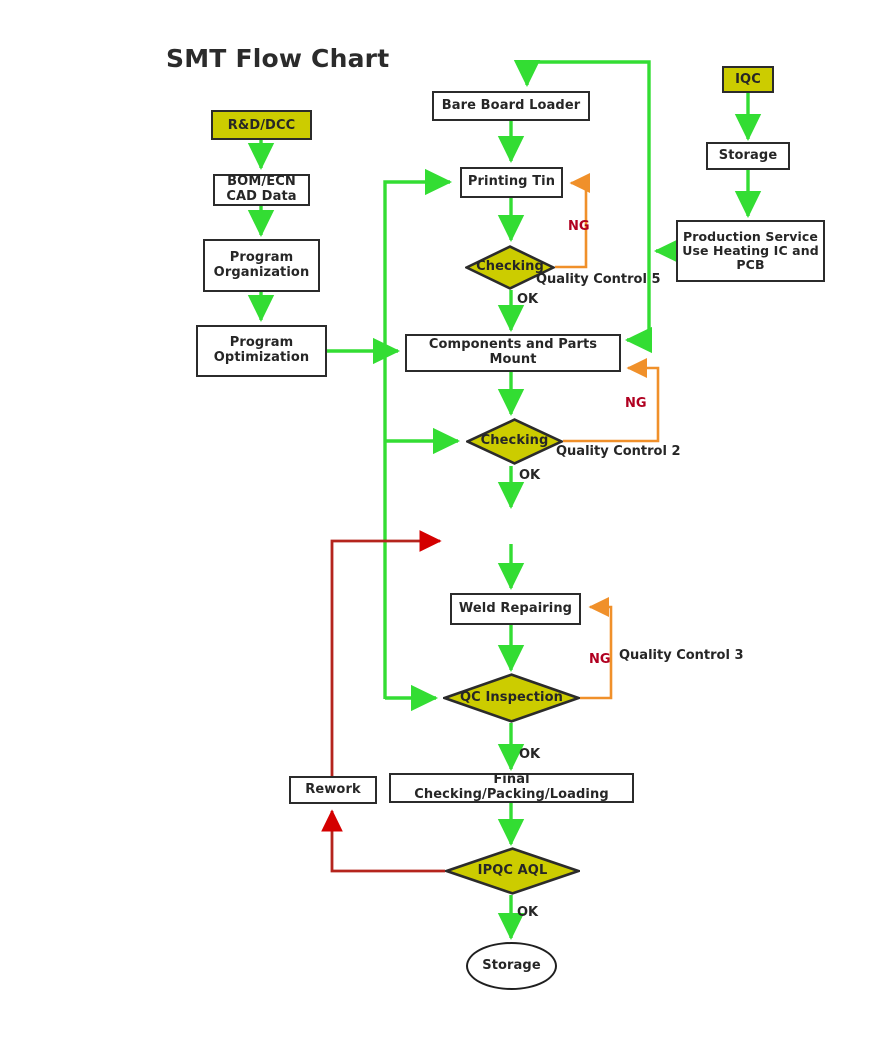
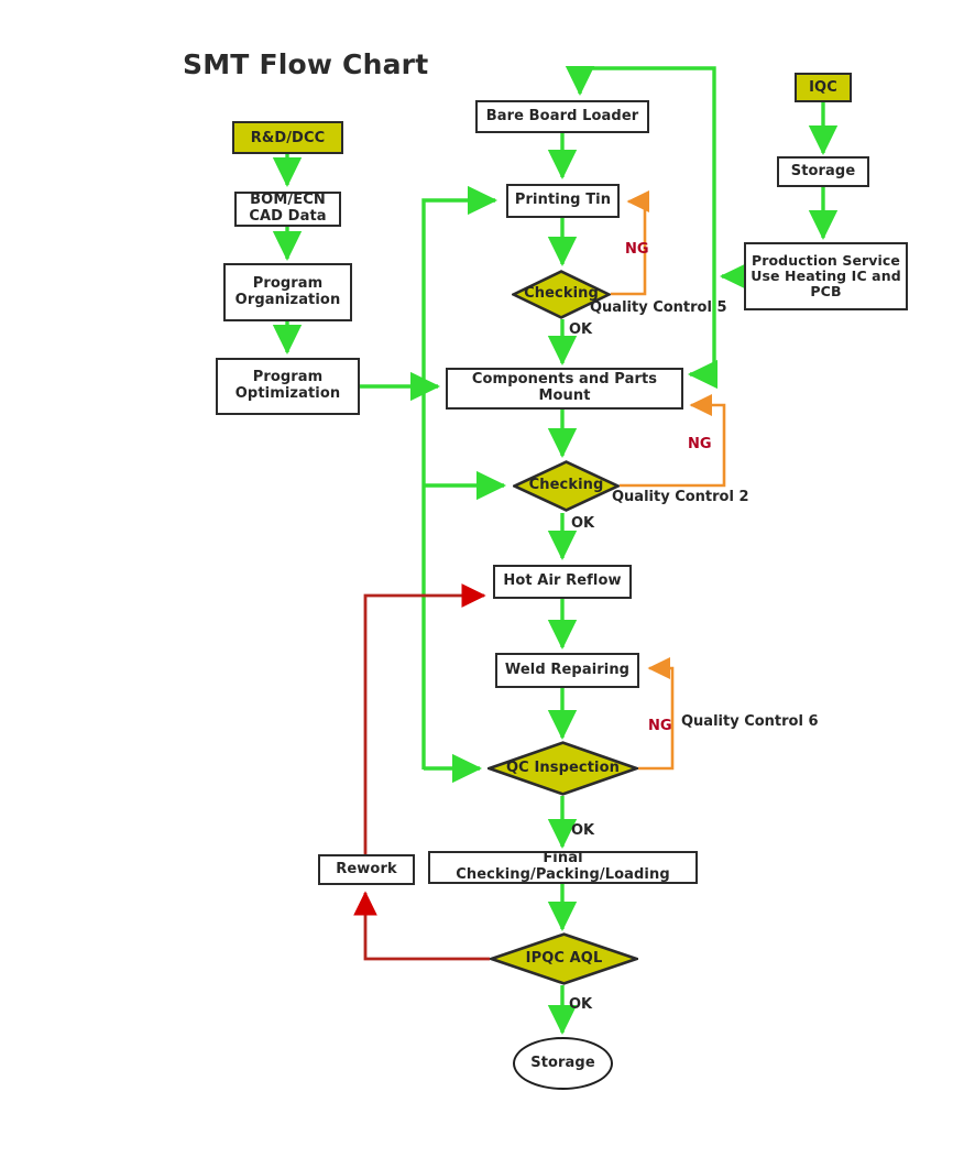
  SMT Flow Chart
  R&D/DCC
  BOM/ECN
  CAD Data
  Program
  Organization
  Program
  Optimization
  Rework
  Bare Board Loader
  Printing Tin
  Checking
  Components and Parts
  Mount
  Checking
+ Hot Air Reflow
  Weld Repairing
  QC Inspection
  Final Checking/Packing/Loading
  IPQC AQL
  Storage
  IQC
  Storage
  Production Service
  Use Heating IC and
  PCB
  NG
  OK
  Quality Control 5
  NG
  OK
  Quality Control 2
  NG
- Quality Control 3
+ Quality Control 6
  OK
  OK
